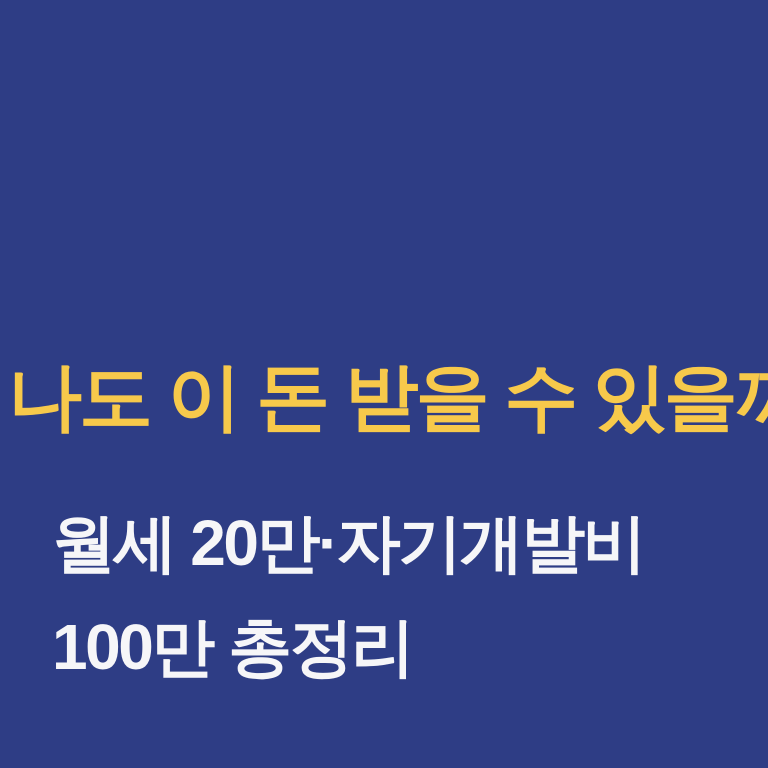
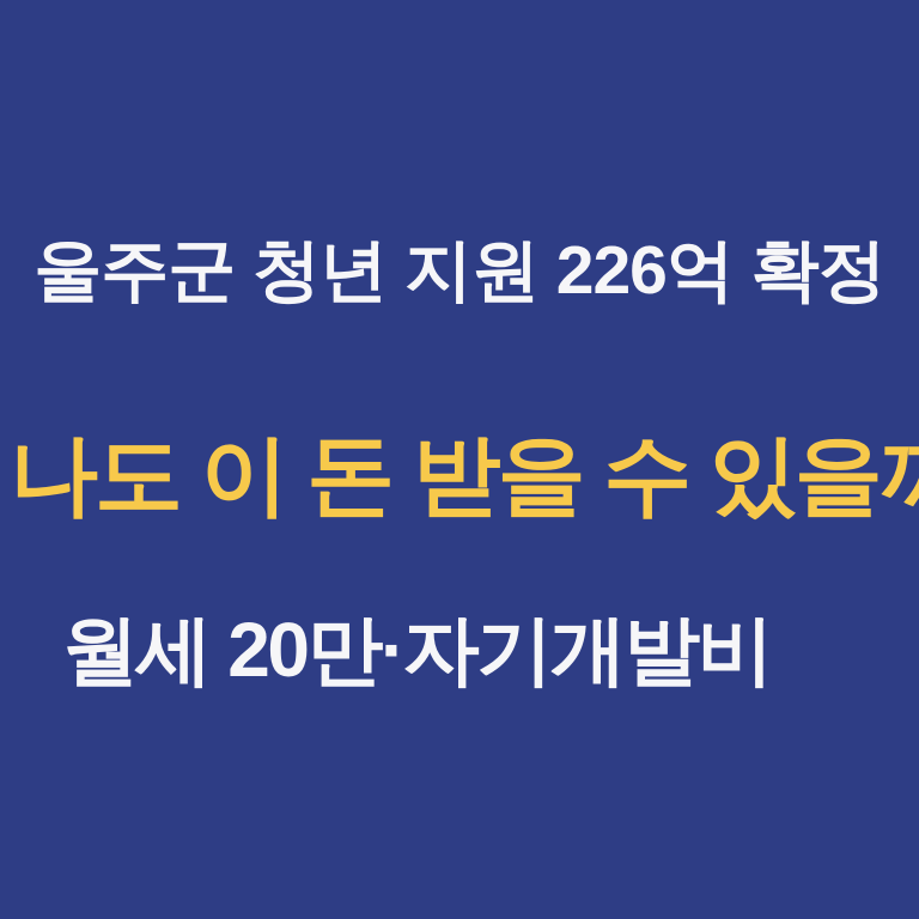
+ 울주군 청년 지원 226억 확정
  나도 이 돈 받을 수 있을
  월세 20만·자기개발비
- 100만 총정리
